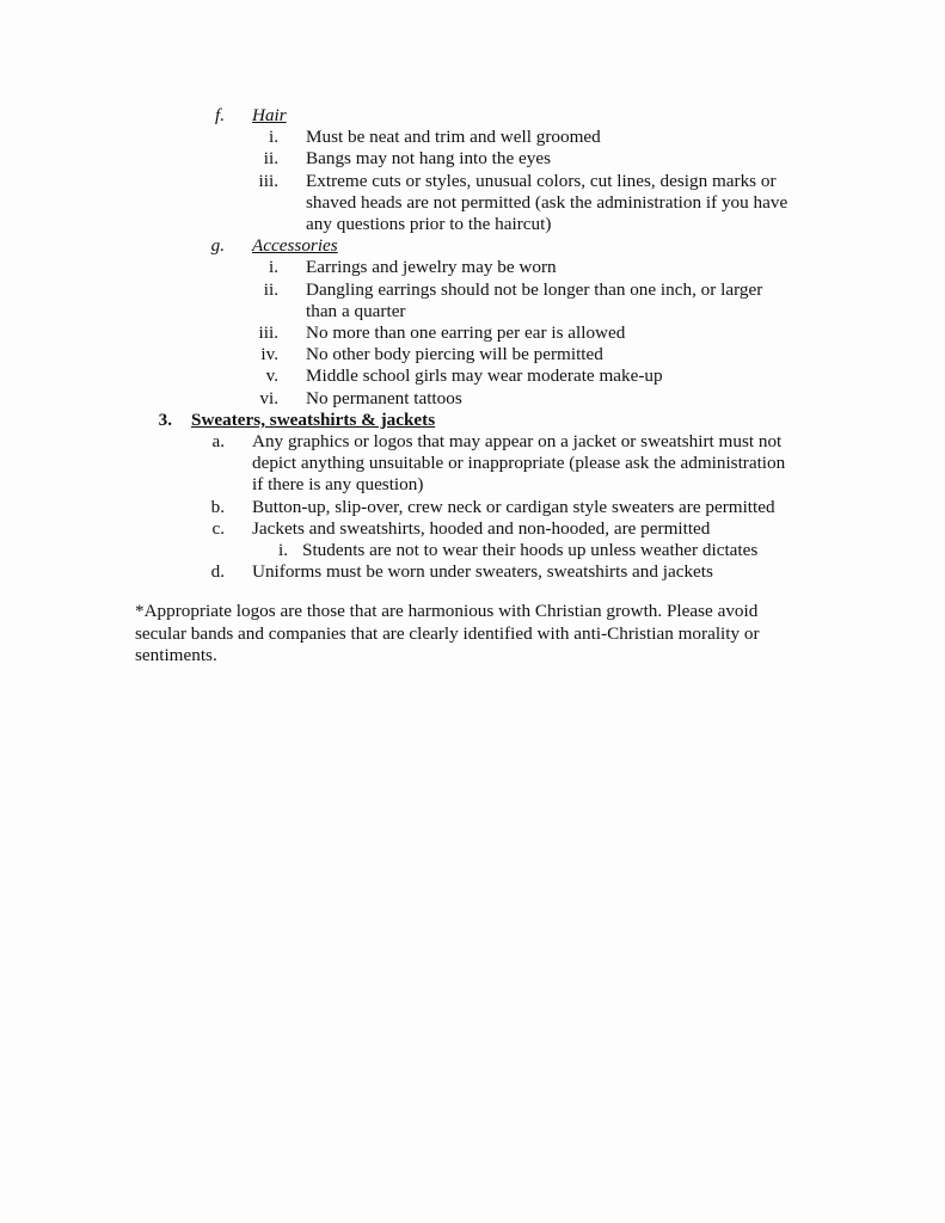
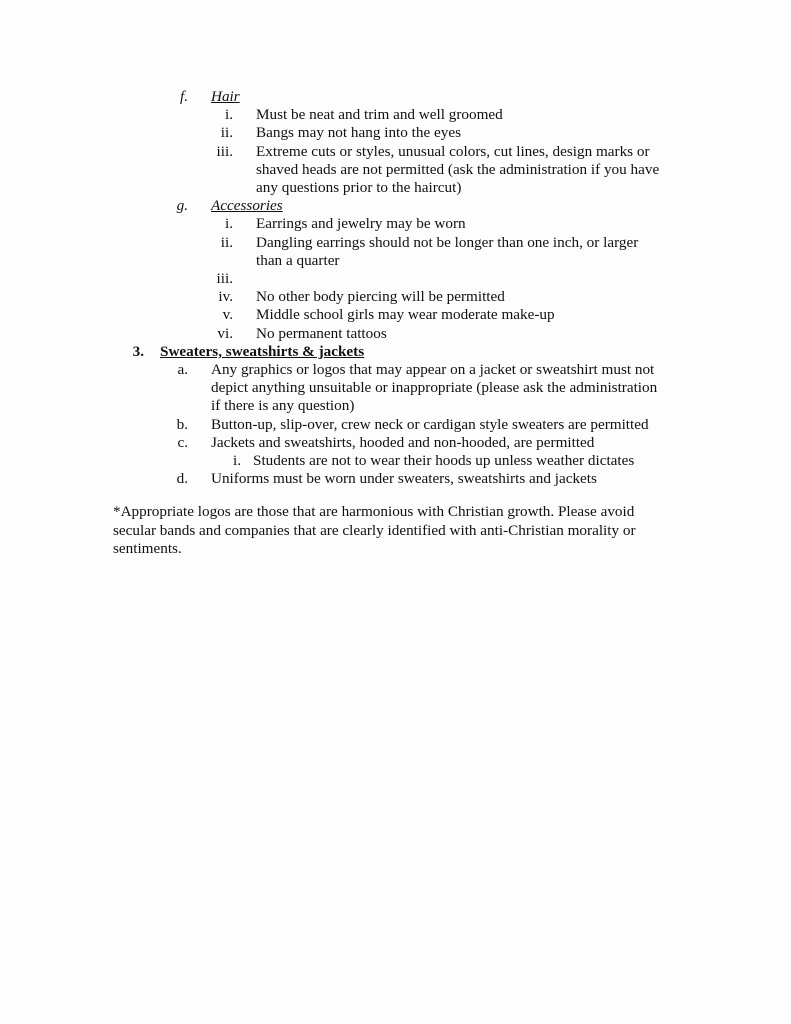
  f.
  Hair
  i.
  Must be neat and trim and well groomed
  ii.
  Bangs may not hang into the eyes
  iii.
  Extreme cuts or styles, unusual colors, cut lines, design marks or
  shaved heads are not permitted (ask the administration if you have
  any questions prior to the haircut)
  g.
  Accessories
  i.
  Earrings and jewelry may be worn
  ii.
  Dangling earrings should not be longer than one inch, or larger
  than a quarter
  iii.
- No more than one earring per ear is allowed
  iv.
  No other body piercing will be permitted
  v.
  Middle school girls may wear moderate make-up
  vi.
  No permanent tattoos
  3.
  Sweaters, sweatshirts & jackets
  a.
  Any graphics or logos that may appear on a jacket or sweatshirt must not
  depict anything unsuitable or inappropriate (please ask the administration
  if there is any question)
  b.
  Button-up, slip-over, crew neck or cardigan style sweaters are permitted
  c.
  Jackets and sweatshirts, hooded and non-hooded, are permitted
  i.
  Students are not to wear their hoods up unless weather dictates
  d.
  Uniforms must be worn under sweaters, sweatshirts and jackets
  *Appropriate logos are those that are harmonious with Christian growth. Please avoid
  secular bands and companies that are clearly identified with anti-Christian morality or
  sentiments.
